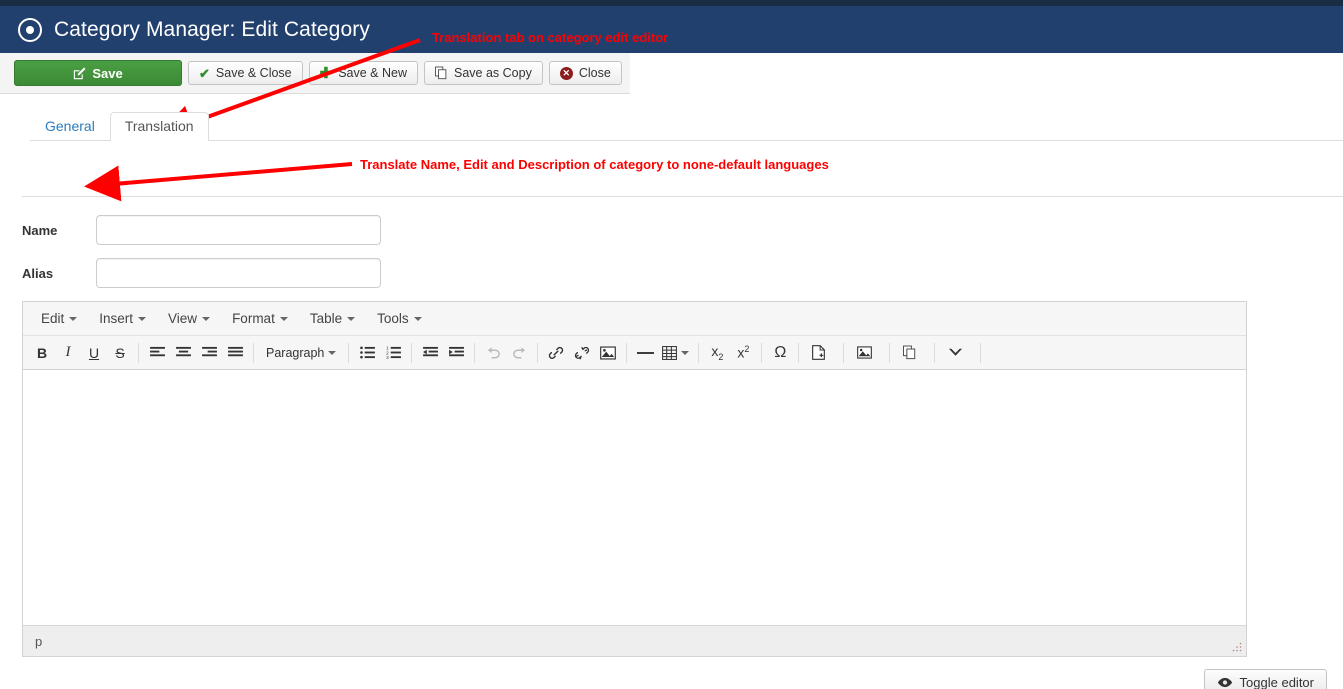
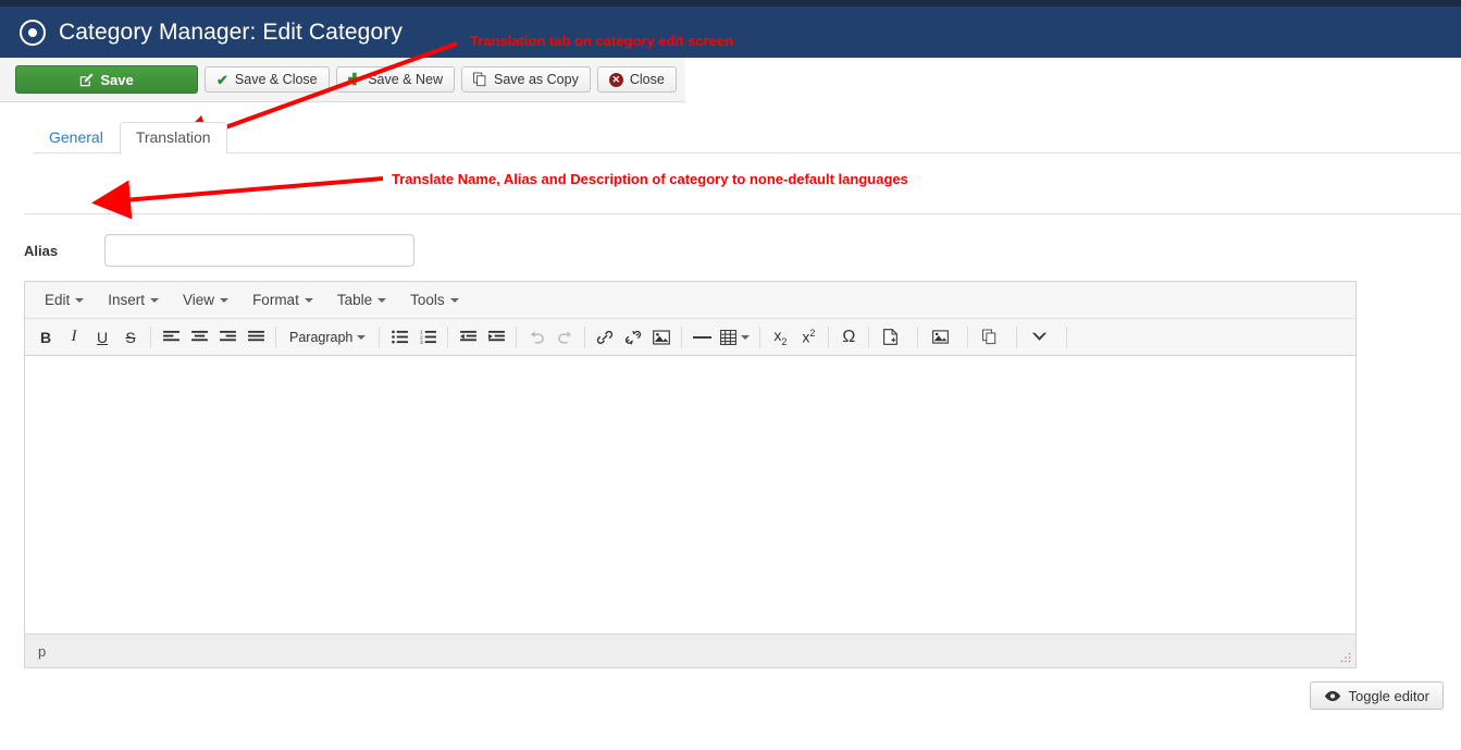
  Category Manager: Edit Category
  Save
  ✔
  Save & Close
  Save & New
  Save as Copy
  ✕
  Close
  General
  Translation
- Name
  Alias
  Edit
  Insert
  View
  Format
  Table
  Tools
  B
  I
  U
  S
  Paragraph
  x2
  x2
  Ω
  p
  Toggle editor
- Translation tab on category edit editor
+ Translation tab on category edit screen
- Translate Name, Edit and Description of category to none-default languages
+ Translate Name, Alias and Description of category to none-default languages
